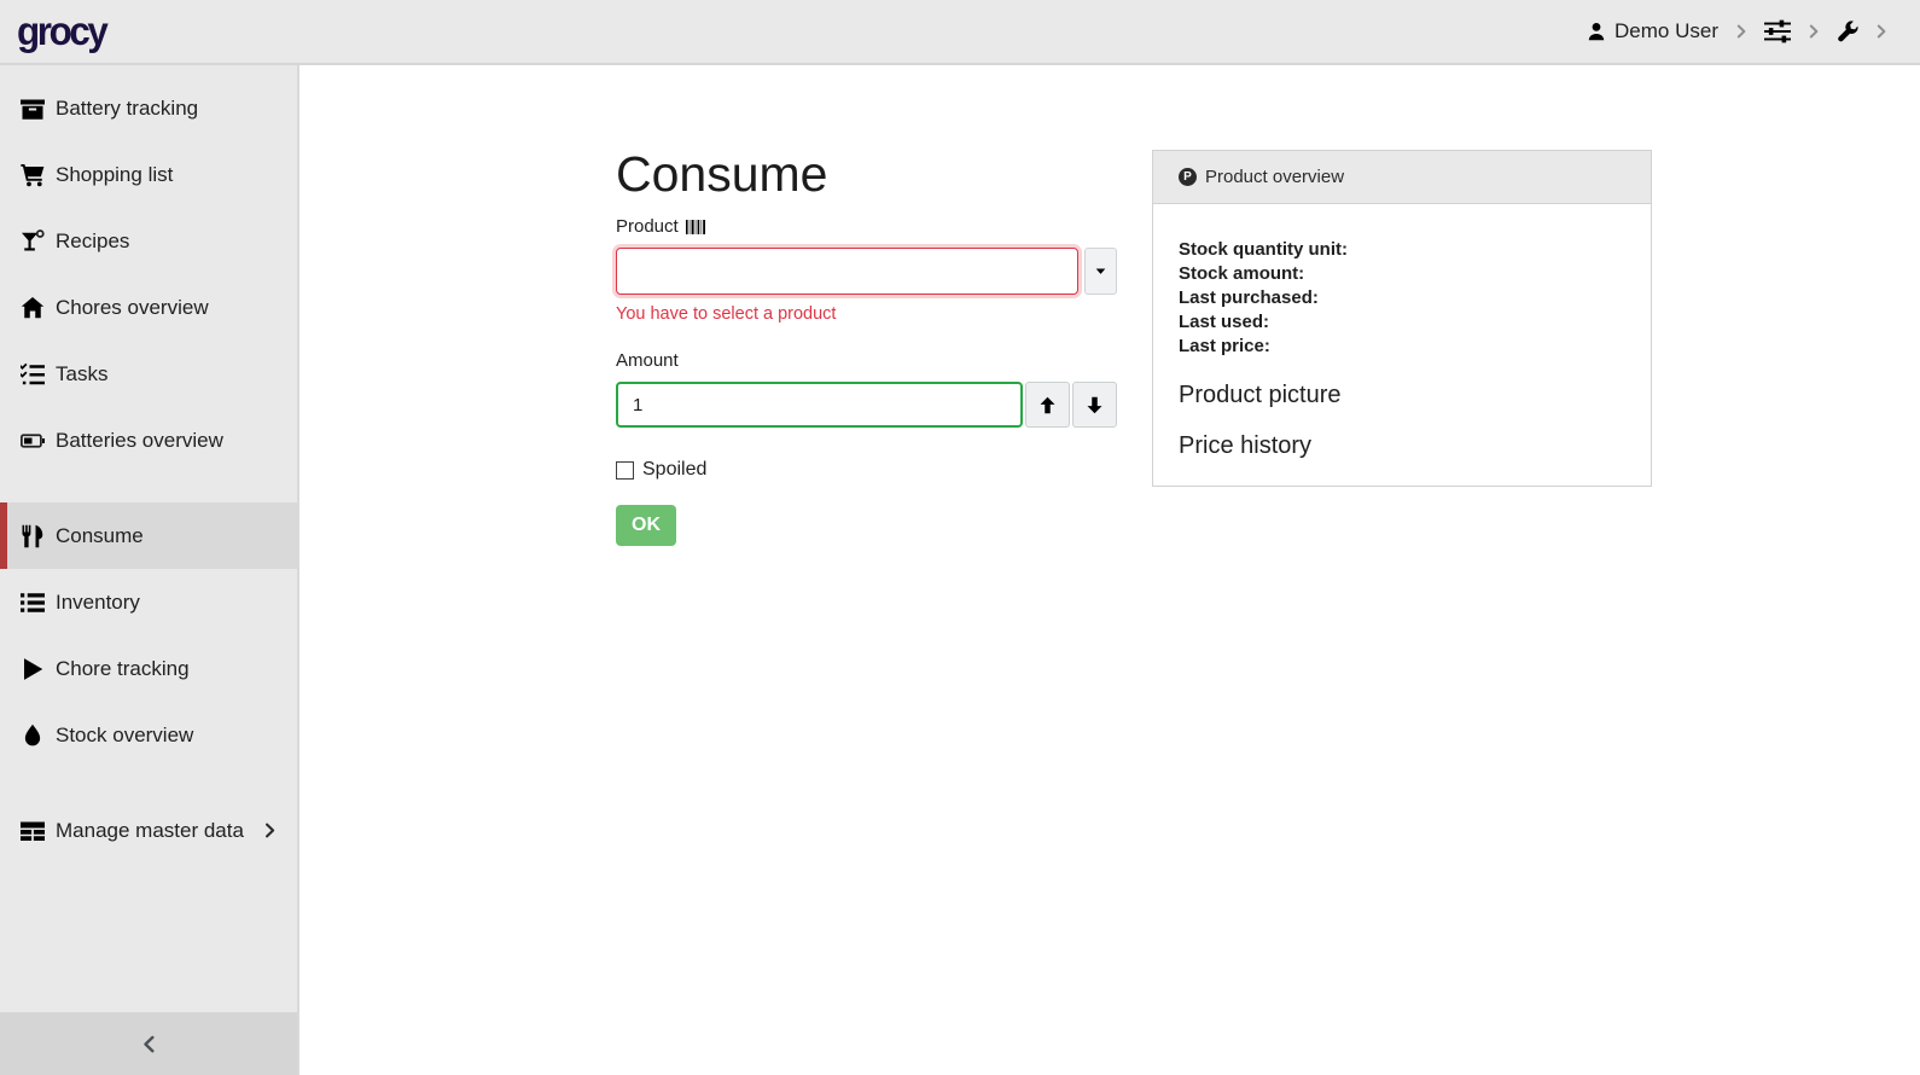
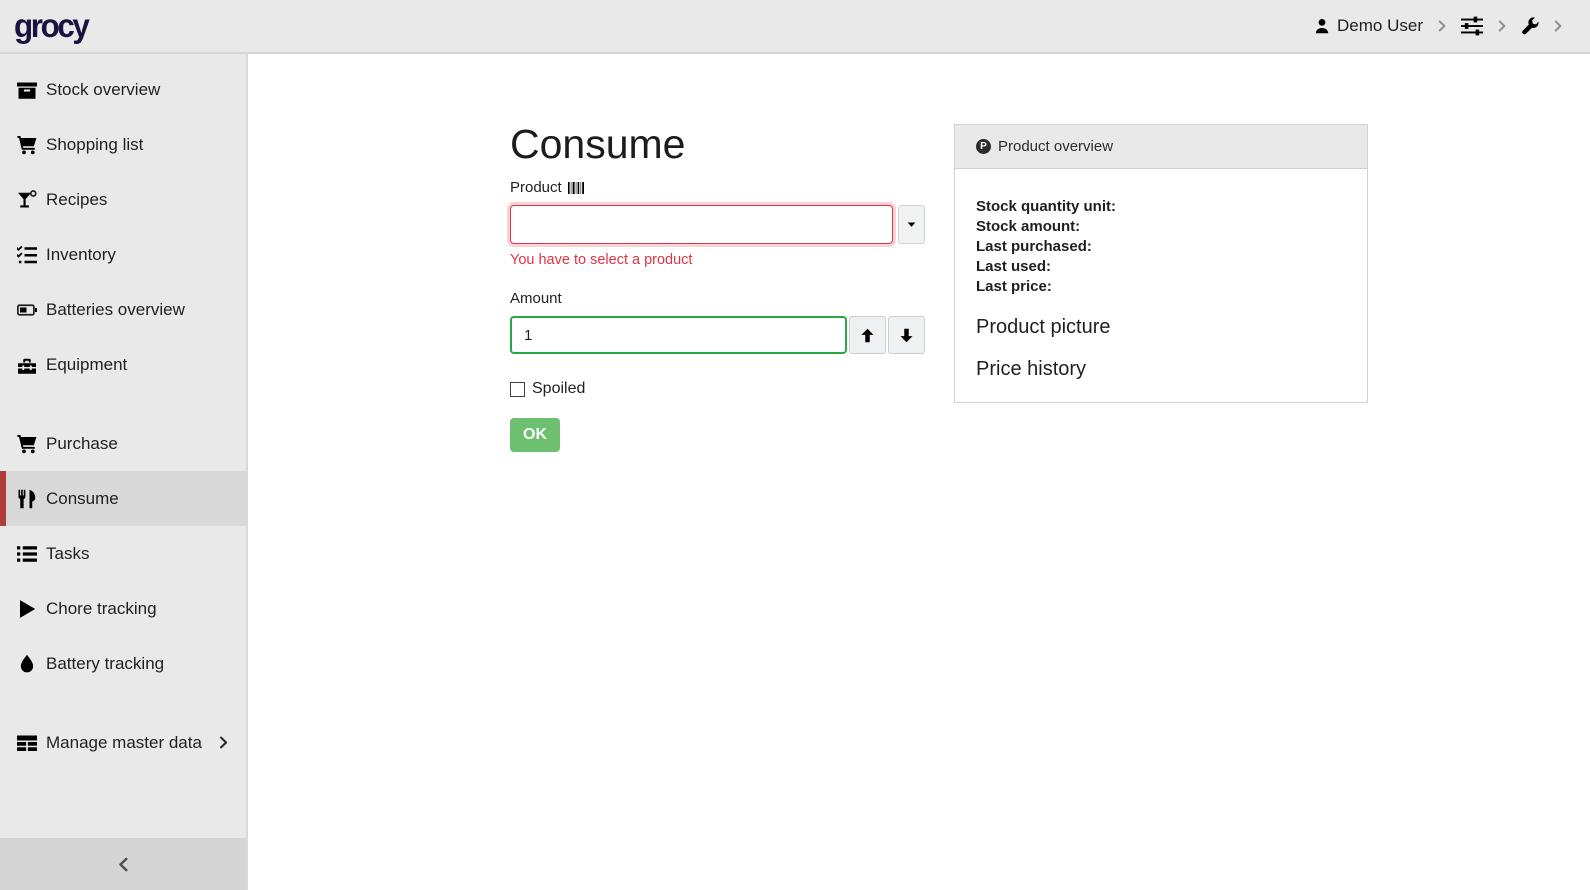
  grocy
  Demo User
- Battery tracking
+ Stock overview
  Shopping list
  Recipes
- Chores overview
- Tasks
+ Inventory
  Batteries overview
+ Equipment
+ Purchase
  Consume
- Inventory
+ Tasks
  Chore tracking
- Stock overview
+ Battery tracking
  Manage master data
  Consume
  Product
  You have to select a product
  Amount
  1
  Spoiled
  OK
  P
  Product overview
  Stock quantity unit:
  Stock amount:
  Last purchased:
  Last used:
  Last price:
  Product picture
  Price history
